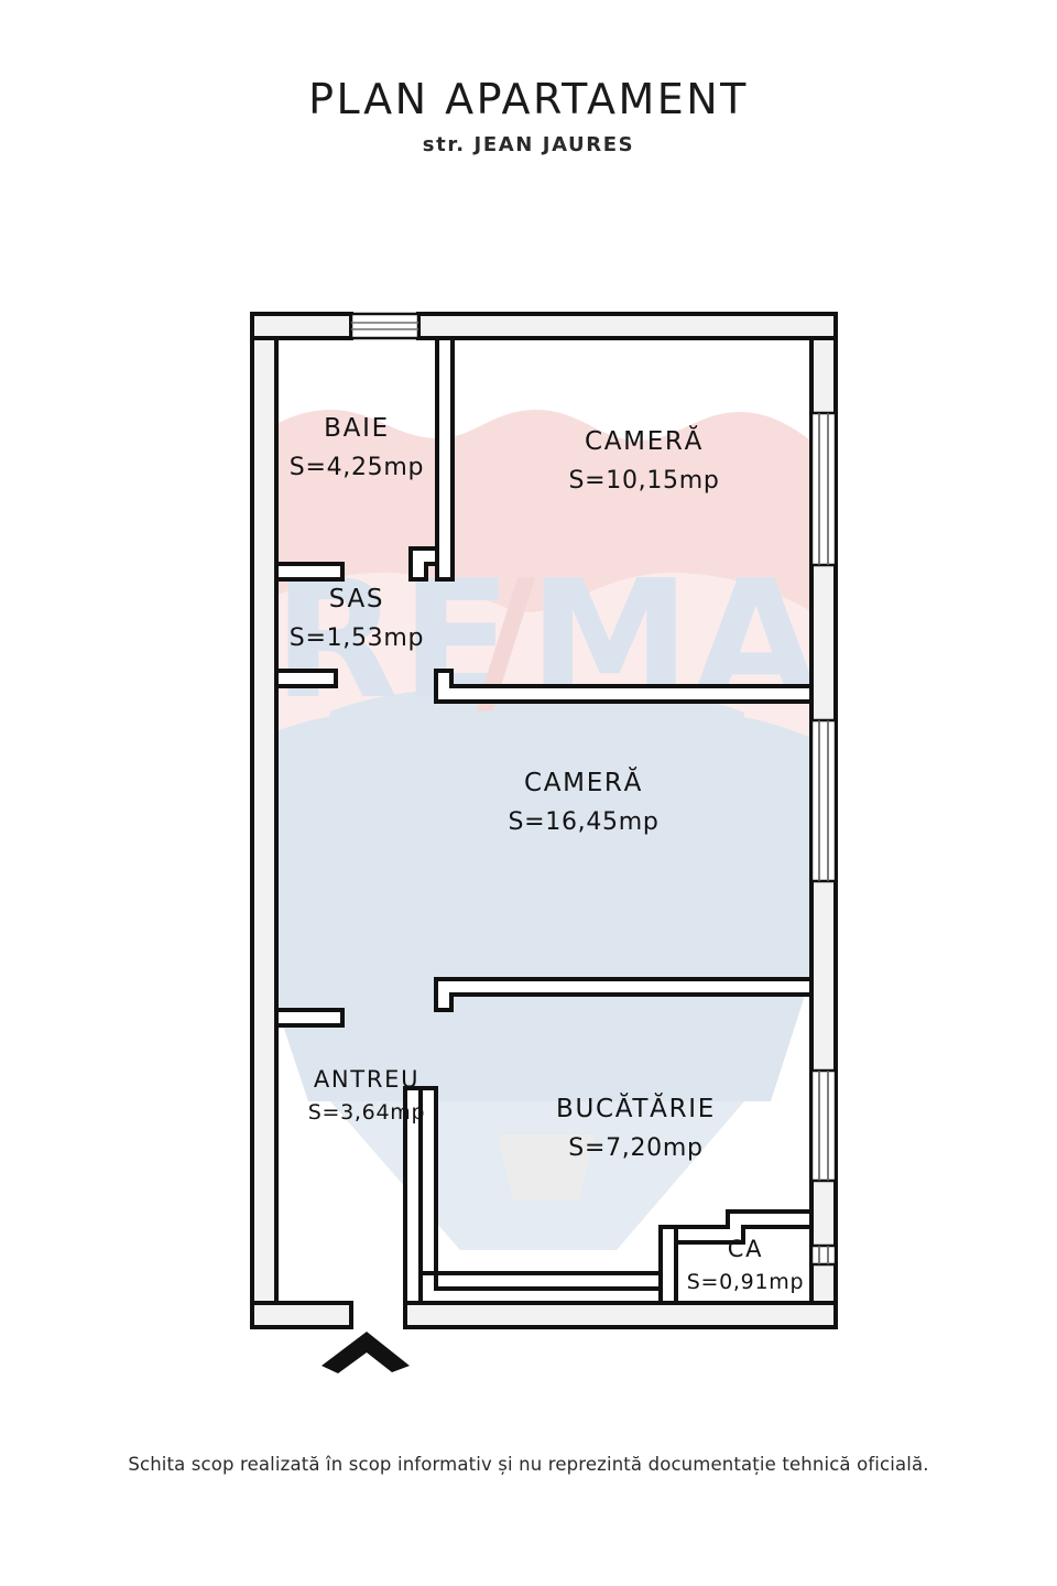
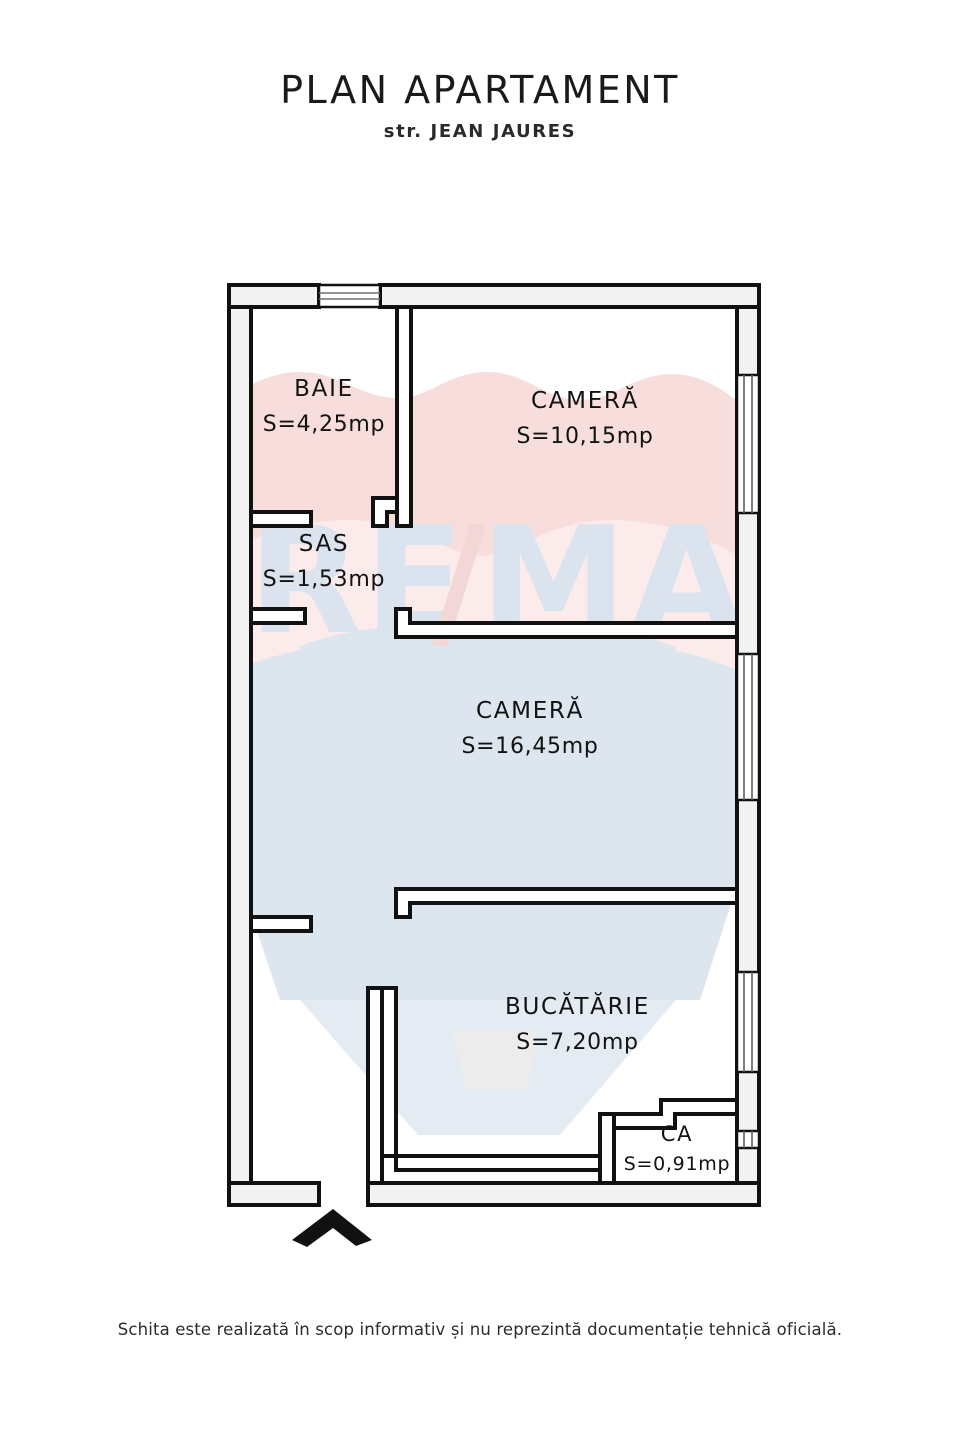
  PLAN APARTAMENT
  str. JEAN JAURES
  RE
  /
  BAIE
  S=4,25mp
  CAMERĂ
  S=10,15mp
  SAS
  S=1,53mp
  CAMERĂ
  S=16,45mp
- ANTREU
- S=3,64mp
  BUCĂTĂRIE
  S=7,20mp
  CA
  S=0,91mp
- Schita scop realizată în scop informativ și nu reprezintă documentație tehnică oficială.
+ Schita este realizată în scop informativ și nu reprezintă documentație tehnică oficială.
